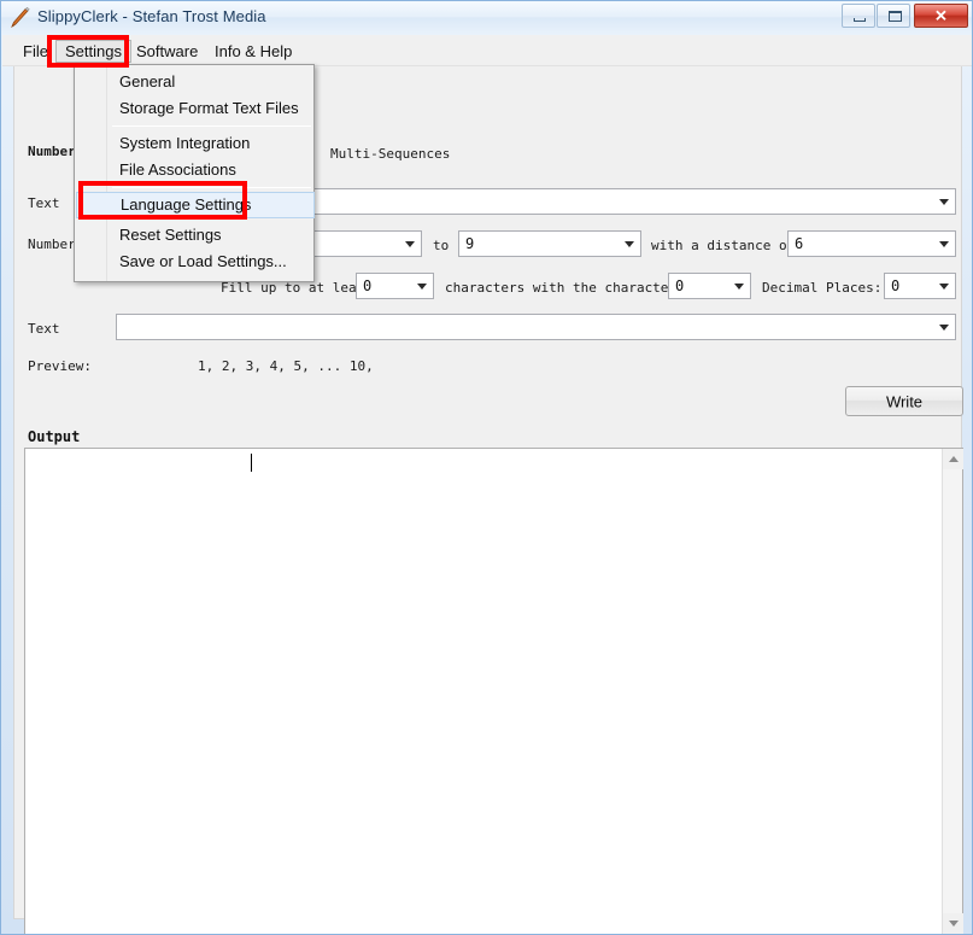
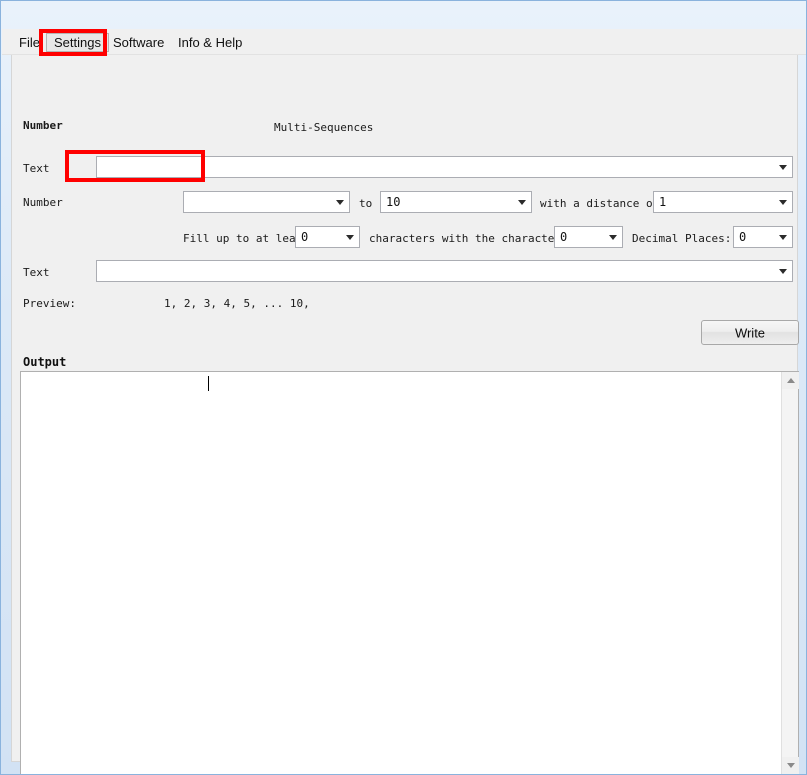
- SlippyClerk - Stefan Trost Media
- ✕
  File
  Settings
  Software
  Info & Help
  Number
  Multi-Sequences
  Text
  Number
  to
- 9
+ 10
  with a distance o
- 6
+ 1
  Fill up to at lea
  0
  characters with the characte
  0
  Decimal Places:
  0
  Text
  Preview:
  1, 2, 3, 4, 5, ... 10,
  Write
  Output
- General
- Storage Format Text Files
- System Integration
- File Associations
- Language Settings
- Reset Settings
- Save or Load Settings...
